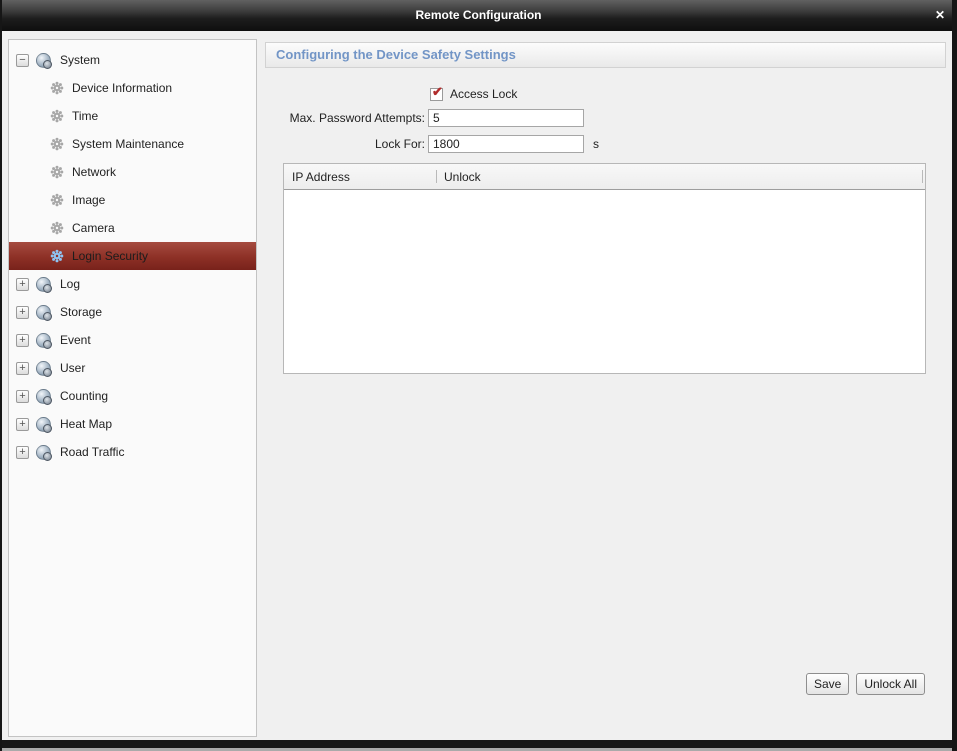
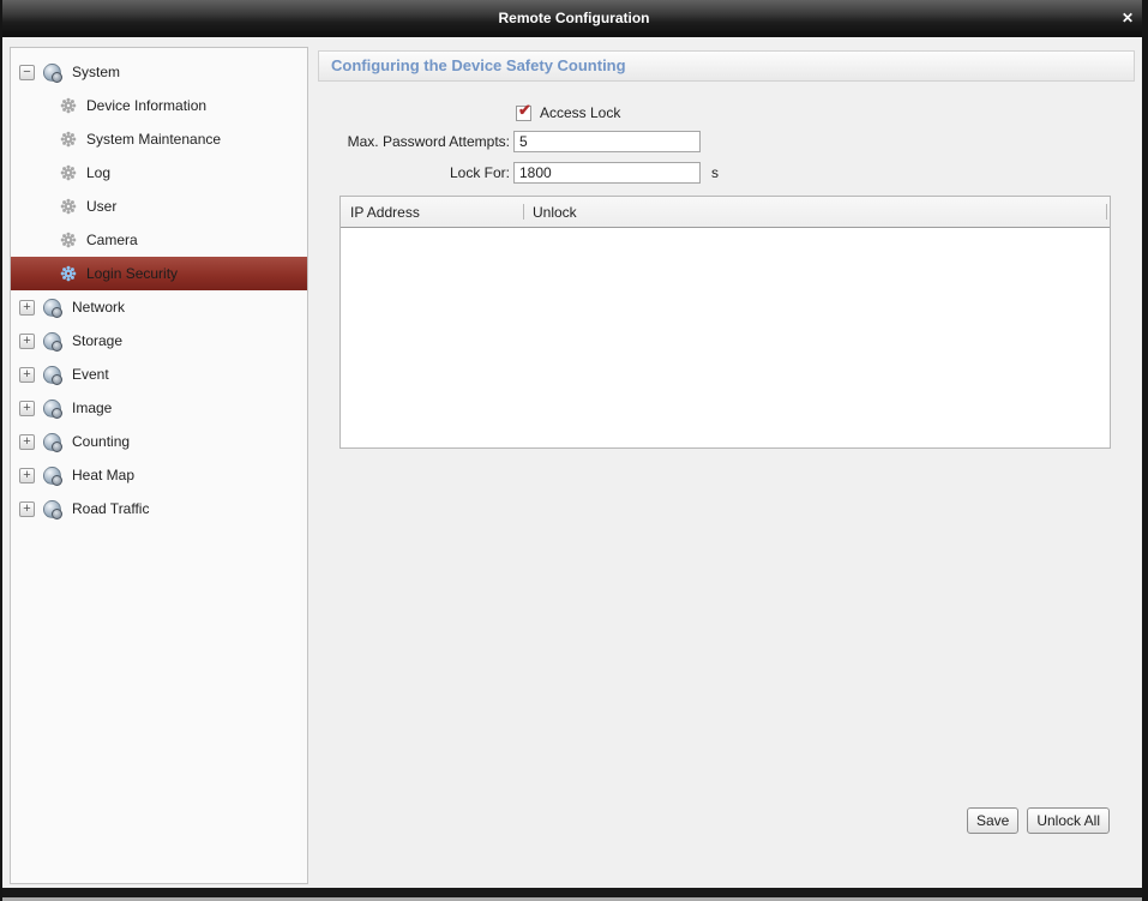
  Remote Configuration
  ✕
  −
  System
  Device Information
- Time
  System Maintenance
- Network
+ Log
- Image
+ User
  Camera
  Login Security
  +
- Log
+ Network
  +
  Storage
  +
  Event
  +
- User
+ Image
  +
  Counting
  +
  Heat Map
  +
  Road Traffic
- Configuring the Device Safety Settings
+ Configuring the Device Safety Counting
  ✔
  Access Lock
  Max. Password Attempts:
  5
  Lock For:
  1800
  s
  IP Address
  Unlock
  Save
  Unlock All
